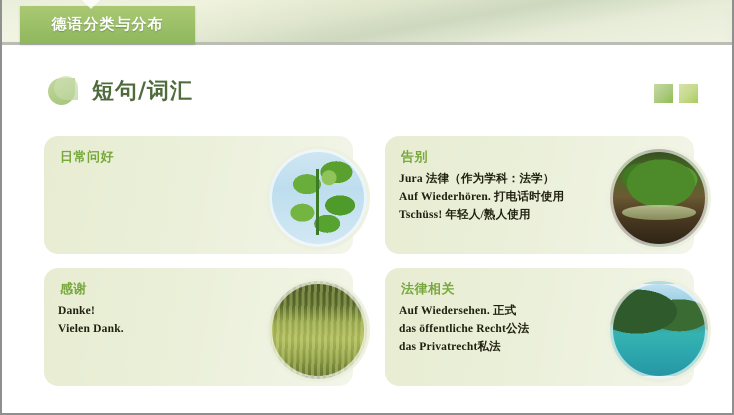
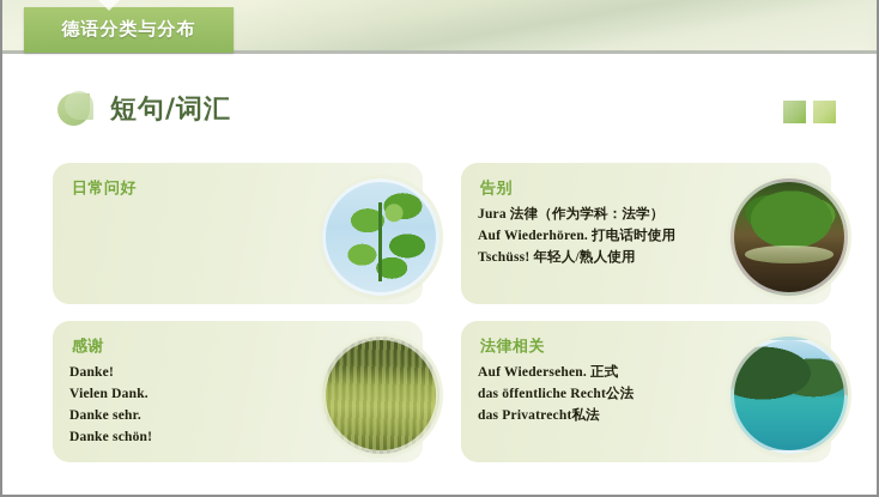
  德语分类与分布
  短句/词汇
  日常问好
  告别
  Jura 法律（作为学科：法学）
  Auf Wiederhören. 打电话时使用
  Tschüss! 年轻人/熟人使用
  感谢
  Danke!
  Vielen Dank.
+ Danke sehr.
+ Danke schön!
  法律相关
  Auf Wiedersehen. 正式
  das öffentliche Recht公法
  das Privatrecht私法
